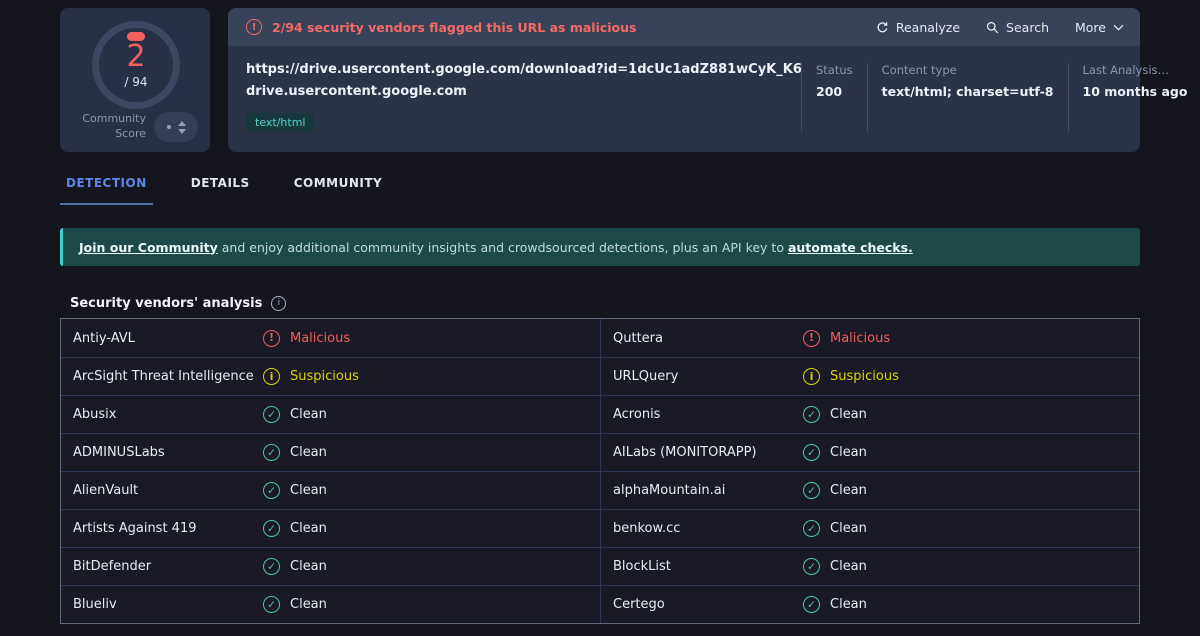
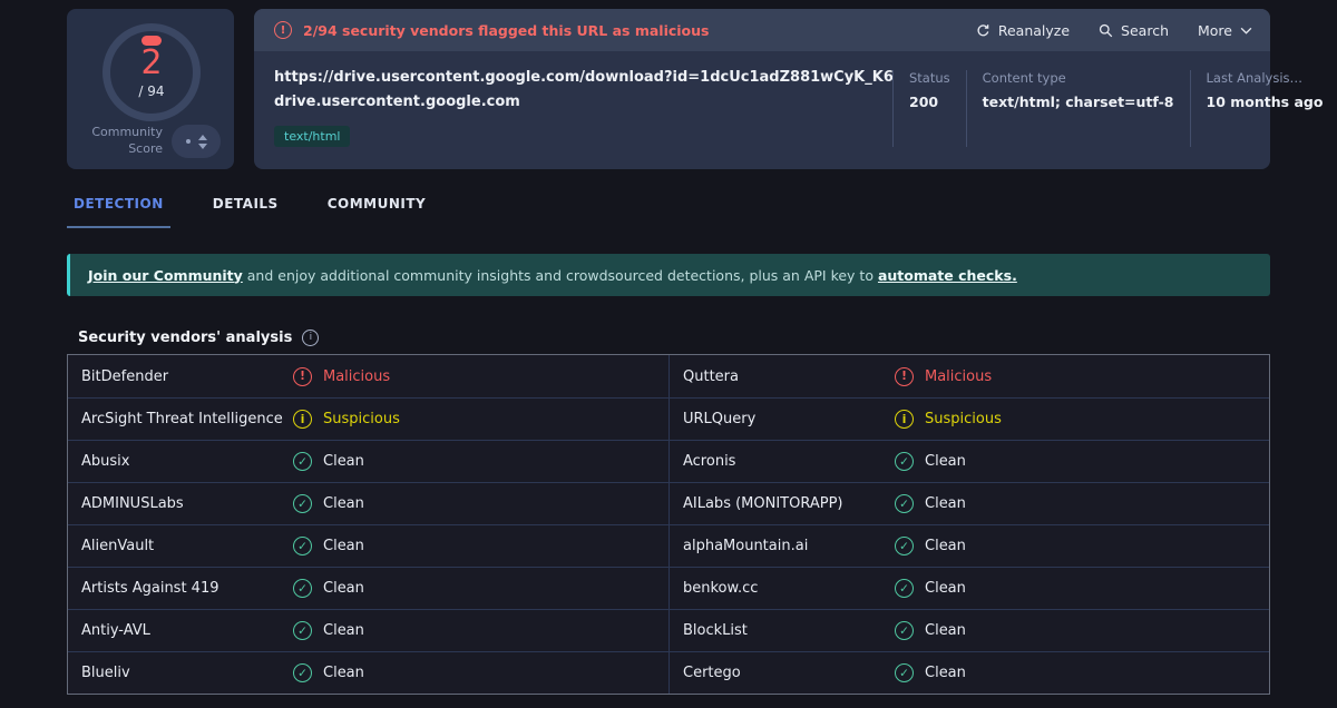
  2
  / 94
  Community Score
  !
  2/94 security vendors flagged this URL as malicious
  Reanalyze
  Search
  More
  https://drive.usercontent.google.com/download?id=1dcUc1adZ881wCyK_K6
  drive.usercontent.google.com
  text/html
  Status
  200
  Content type
  text/html; charset=utf-8
  Last Analysis…
  10 months ago
  DETECTION
  DETAILS
  COMMUNITY
  Join our Community and enjoy additional community insights and crowdsourced detections, plus an API key to automate checks.
  Security vendors' analysis
  i
- Antiy-AVL
+ BitDefender
  !
  Malicious
  Quttera
  !
  Malicious
  ArcSight Threat Intelligence
  i
  Suspicious
  URLQuery
  i
  Suspicious
  Abusix
  ✓
  Clean
  Acronis
  ✓
  Clean
  ADMINUSLabs
  ✓
  Clean
  AILabs (MONITORAPP)
  ✓
  Clean
  AlienVault
  ✓
  Clean
  alphaMountain.ai
  ✓
  Clean
  Artists Against 419
  ✓
  Clean
  benkow.cc
  ✓
  Clean
- BitDefender
+ Antiy-AVL
  ✓
  Clean
  BlockList
  ✓
  Clean
  Blueliv
  ✓
  Clean
  Certego
  ✓
  Clean
